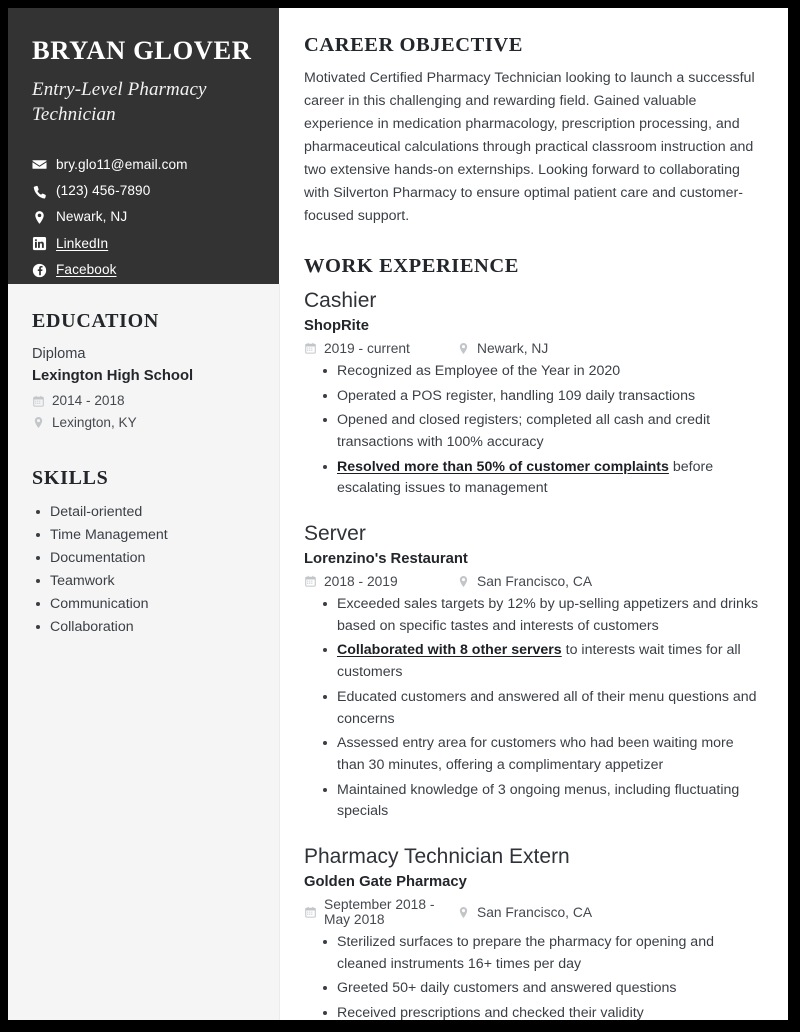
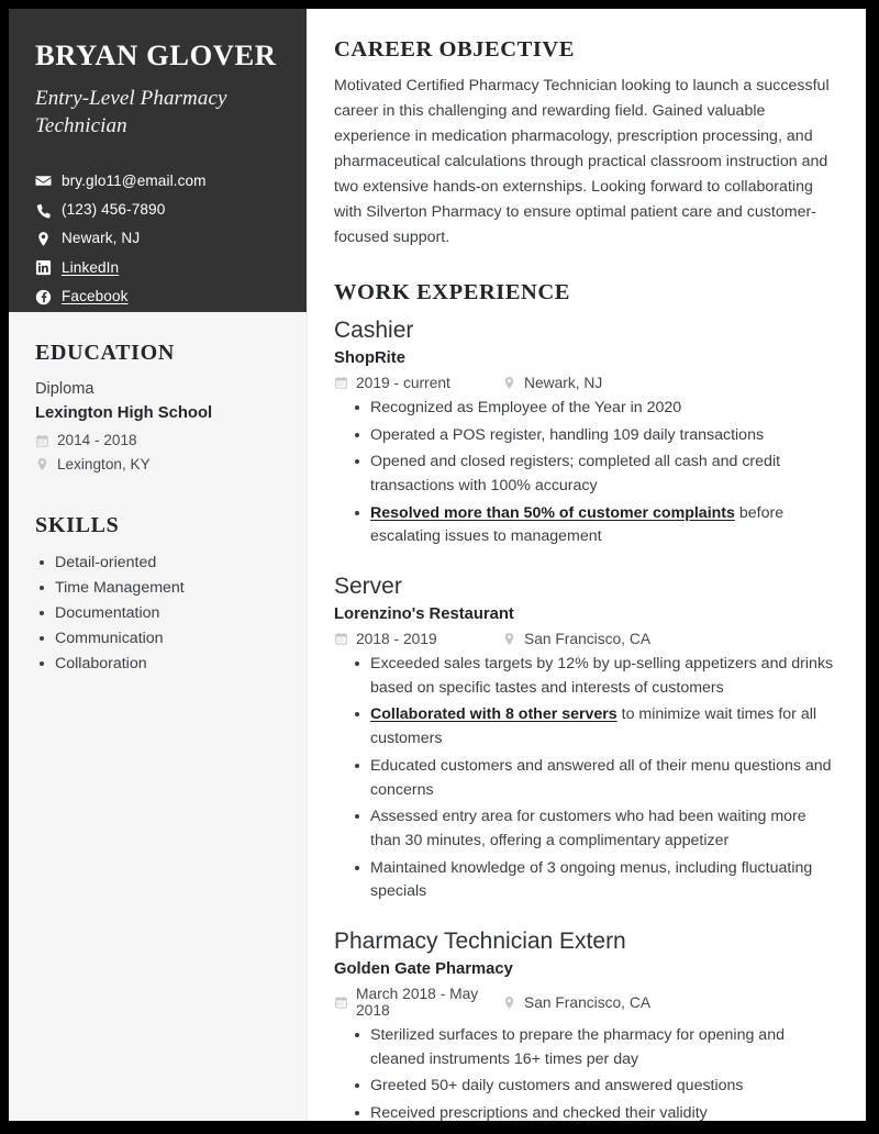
  BRYAN GLOVER
  Entry-Level Pharmacy Technician
  bry.glo11@email.com
  (123) 456-7890
  Newark, NJ
  LinkedIn
  Facebook
  EDUCATION
  Diploma
  Lexington High School
  2014 - 2018
  Lexington, KY
  SKILLS
  Detail-oriented
  Time Management
  Documentation
- Teamwork
  Communication
  Collaboration
  CAREER OBJECTIVE
  Motivated Certified Pharmacy Technician looking to launch a successful career in this challenging and rewarding field. Gained valuable experience in medication pharmacology, prescription processing, and pharmaceutical calculations through practical classroom instruction and two extensive hands-on externships. Looking forward to collaborating with Silverton Pharmacy to ensure optimal patient care and customer-focused support.
  WORK EXPERIENCE
  Cashier
  ShopRite
  2019 - current
  Newark, NJ
  Recognized as Employee of the Year in 2020
  Operated a POS register, handling 109 daily transactions
  Opened and closed registers; completed all cash and credit transactions with 100% accuracy
  Resolved more than 50% of customer complaints before escalating issues to management
  Server
  Lorenzino's Restaurant
  2018 - 2019
  San Francisco, CA
  Exceeded sales targets by 12% by up-selling appetizers and drinks based on specific tastes and interests of customers
- Collaborated with 8 other servers to interests wait times for all customers
+ Collaborated with 8 other servers to minimize wait times for all customers
  Educated customers and answered all of their menu questions and concerns
  Assessed entry area for customers who had been waiting more than 30 minutes, offering a complimentary appetizer
  Maintained knowledge of 3 ongoing menus, including fluctuating specials
  Pharmacy Technician Extern
  Golden Gate Pharmacy
- September 2018 - May 2018
+ March 2018 - May 2018
  San Francisco, CA
  Sterilized surfaces to prepare the pharmacy for opening and cleaned instruments 16+ times per day
  Greeted 50+ daily customers and answered questions
  Received prescriptions and checked their validity
